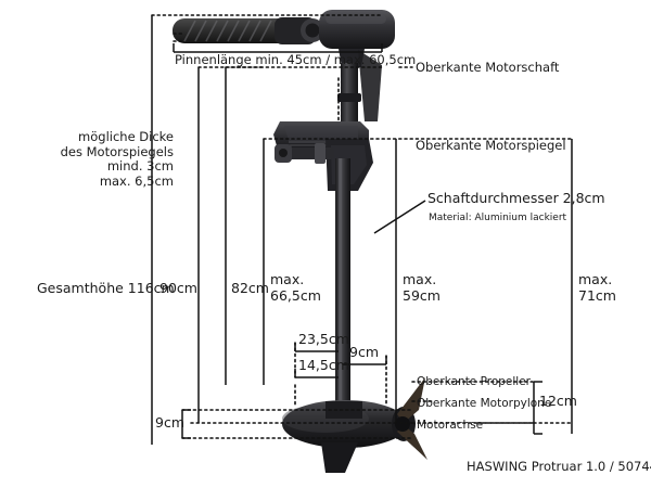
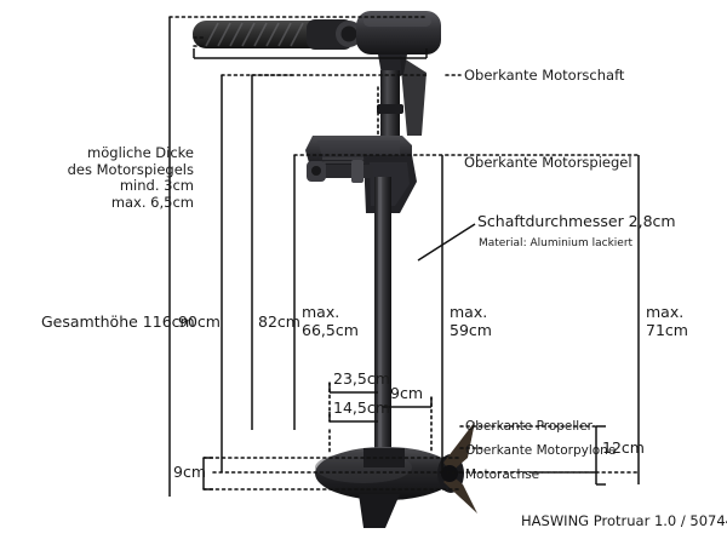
  mögliche Dicke
  des Motorspiegels
  mind. 3cm
  max. 6,5cm
  Gesamthöhe 116cm
  90cm
  82cm
  max.
  66,5cm
  max.
  59cm
  max.
  71cm
  12cm
  9cm
  23,5cm
  14,5cm
  9cm
- Pinnenlänge min. 45cm / max. 60,5cm
  Oberkante Motorschaft
  Oberkante Motorspiegel
  Schaftdurchmesser 2,8cm
  Material: Aluminium lackiert
  Oberkante Propeller
  Oberkante Motorpylone
  Motorachse
  HASWING Protruar 1.0 / 5074
